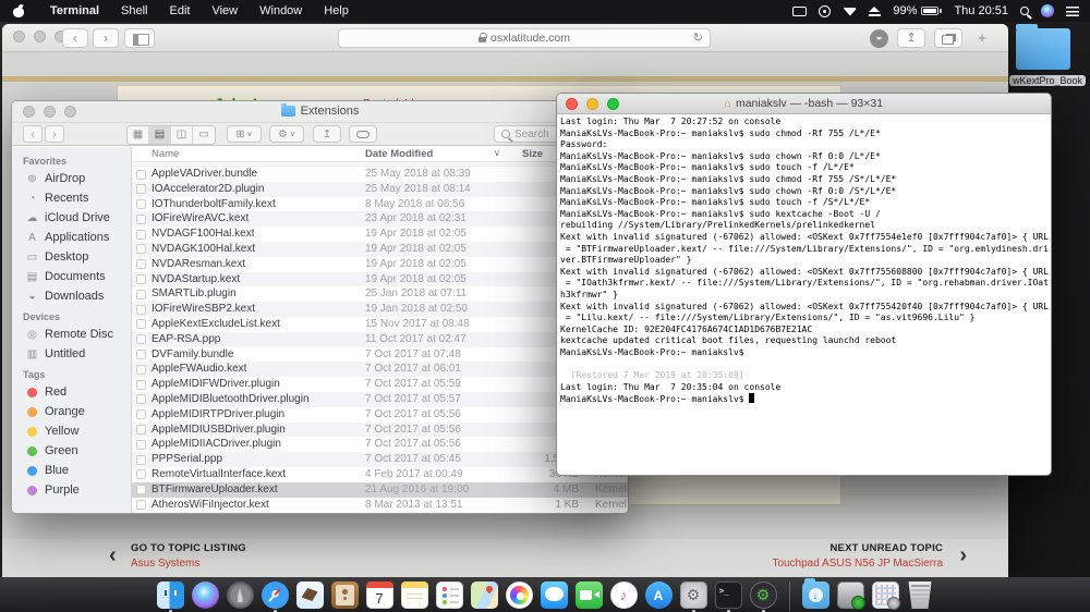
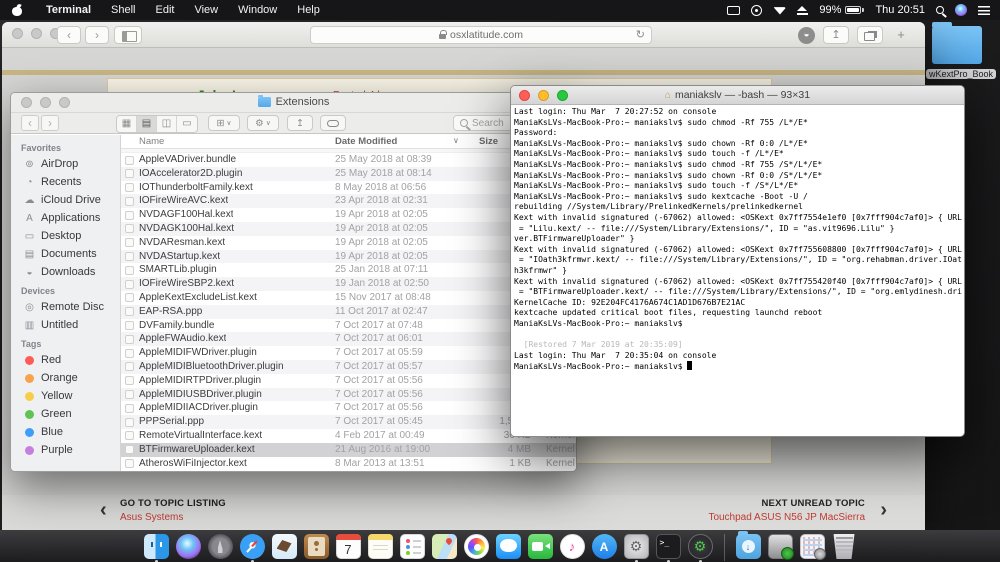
  Terminal
  Shell
  Edit
  View
  Window
  Help
  99%
  Thu 20:51
  wKextPro_Book
  ‹
  ›
  osxlatitude.com
  ↻
  ◒
  ↥
  +
  ‹
  GO TO TOPIC LISTING
  Asus Systems
  NEXT UNREAD TOPIC
  Touchpad ASUS N56 JP MacSierra
  ›
  Extensions
  ‹
  ›
  ▦
  ▤
  ◫
  ▭
  ⊞
  ⚙
  ↥
  Search
  Favorites
  ⊚
  AirDrop
  ◔
  Recents
  ☁
  iCloud Drive
  A
  Applications
  ▭
  Desktop
  ▤
  Documents
  ◒
  Downloads
  Devices
  ◎
  Remote Disc
  ▥
  Untitled
  Tags
  Red
  Orange
  Yellow
  Green
  Blue
  Purple
  Name
  Date Modified
  ∨
  Size
  AppleVADriver.bundle
  25 May 2018 at 08:39
  IOAccelerator2D.plugin
  25 May 2018 at 08:14
  IOThunderboltFamily.kext
  8 May 2018 at 06:56
  IOFireWireAVC.kext
  23 Apr 2018 at 02:31
  NVDAGF100Hal.kext
  19 Apr 2018 at 02:05
  NVDAGK100Hal.kext
  19 Apr 2018 at 02:05
  NVDAResman.kext
  19 Apr 2018 at 02:05
  NVDAStartup.kext
  19 Apr 2018 at 02:05
  SMARTLib.plugin
  25 Jan 2018 at 07:11
  IOFireWireSBP2.kext
  19 Jan 2018 at 02:50
  AppleKextExcludeList.kext
  15 Nov 2017 at 08:48
  EAP-RSA.ppp
  11 Oct 2017 at 02:47
  DVFamily.bundle
  7 Oct 2017 at 07:48
  AppleFWAudio.kext
  7 Oct 2017 at 06:01
  AppleMIDIFWDriver.plugin
  7 Oct 2017 at 05:59
  AppleMIDIBluetoothDriver.plugin
  7 Oct 2017 at 05:57
  AppleMIDIRTPDriver.plugin
  7 Oct 2017 at 05:56
  AppleMIDIUSBDriver.plugin
  7 Oct 2017 at 05:56
  AppleMIDIIACDriver.plugin
  7 Oct 2017 at 05:56
  PPPSerial.ppp
  7 Oct 2017 at 05:45
  RemoteVirtualInterface.kext
  4 Feb 2017 at 00:49
  BTFirmwareUploader.kext
  21 Aug 2016 at 19:00
  4 MB
  Kernel
  AtherosWiFiInjector.kext
  8 Mar 2013 at 13:51
  1 KB
  Kernel
  ⌂
  maniakslv — -bash — 93×31
  Last login: Thu Mar 7 20:27:52 on console
  ManiaKsLVs-MacBook-Pro:~ maniakslv$ sudo chmod -Rf 755 /L*/E*
  Password:
  ManiaKsLVs-MacBook-Pro:~ maniakslv$ sudo chown -Rf 0:0 /L*/E*
  ManiaKsLVs-MacBook-Pro:~ maniakslv$ sudo touch -f /L*/E*
  ManiaKsLVs-MacBook-Pro:~ maniakslv$ sudo chmod -Rf 755 /S*/L*/E*
  ManiaKsLVs-MacBook-Pro:~ maniakslv$ sudo chown -Rf 0:0 /S*/L*/E*
  ManiaKsLVs-MacBook-Pro:~ maniakslv$ sudo touch -f /S*/L*/E*
  ManiaKsLVs-MacBook-Pro:~ maniakslv$ sudo kextcache -Boot -U /
  rebuilding //System/Library/PrelinkedKernels/prelinkedkernel
  Kext with invalid signatured (-67062) allowed: <OSKext 0x7ff7554e1ef0 [0x7fff904c7af0]> { URL
- = "BTFirmwareUploader.kext/ -- file:///System/Library/Extensions/", ID = "org.emlydinesh.dri
+ = "Lilu.kext/ -- file:///System/Library/Extensions/", ID = "as.vit9696.Lilu" }
  ver.BTFirmwareUploader" }
  Kext with invalid signatured (-67062) allowed: <OSKext 0x7ff755608800 [0x7fff904c7af0]> { URL
  = "IOath3kfrmwr.kext/ -- file:///System/Library/Extensions/", ID = "org.rehabman.driver.IOat
  h3kfrmwr" }
  Kext with invalid signatured (-67062) allowed: <OSKext 0x7ff755420f40 [0x7fff904c7af0]> { URL
- = "Lilu.kext/ -- file:///System/Library/Extensions/", ID = "as.vit9696.Lilu" }
+ = "BTFirmwareUploader.kext/ -- file:///System/Library/Extensions/", ID = "org.emlydinesh.dri
  KernelCache ID: 92E204FC4176A674C1AD1D676B7E21AC
  kextcache updated critical boot files, requesting launchd reboot
  ManiaKsLVs-MacBook-Pro:~ maniakslv$
  [Restored 7 Mar 2019 at 20:35:09]
  Last login: Thu Mar 7 20:35:04 on console
  ManiaKsLVs-MacBook-Pro:~ maniakslv$
  7
  ♪
  A
  ⚙
  >_
  ⚙
  ↓
